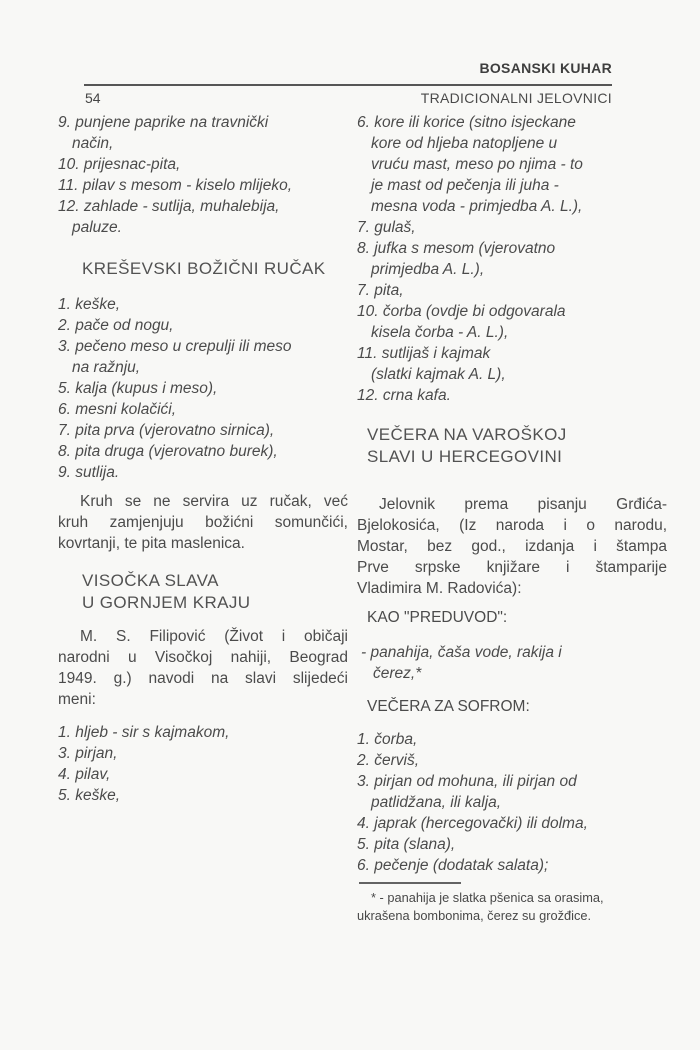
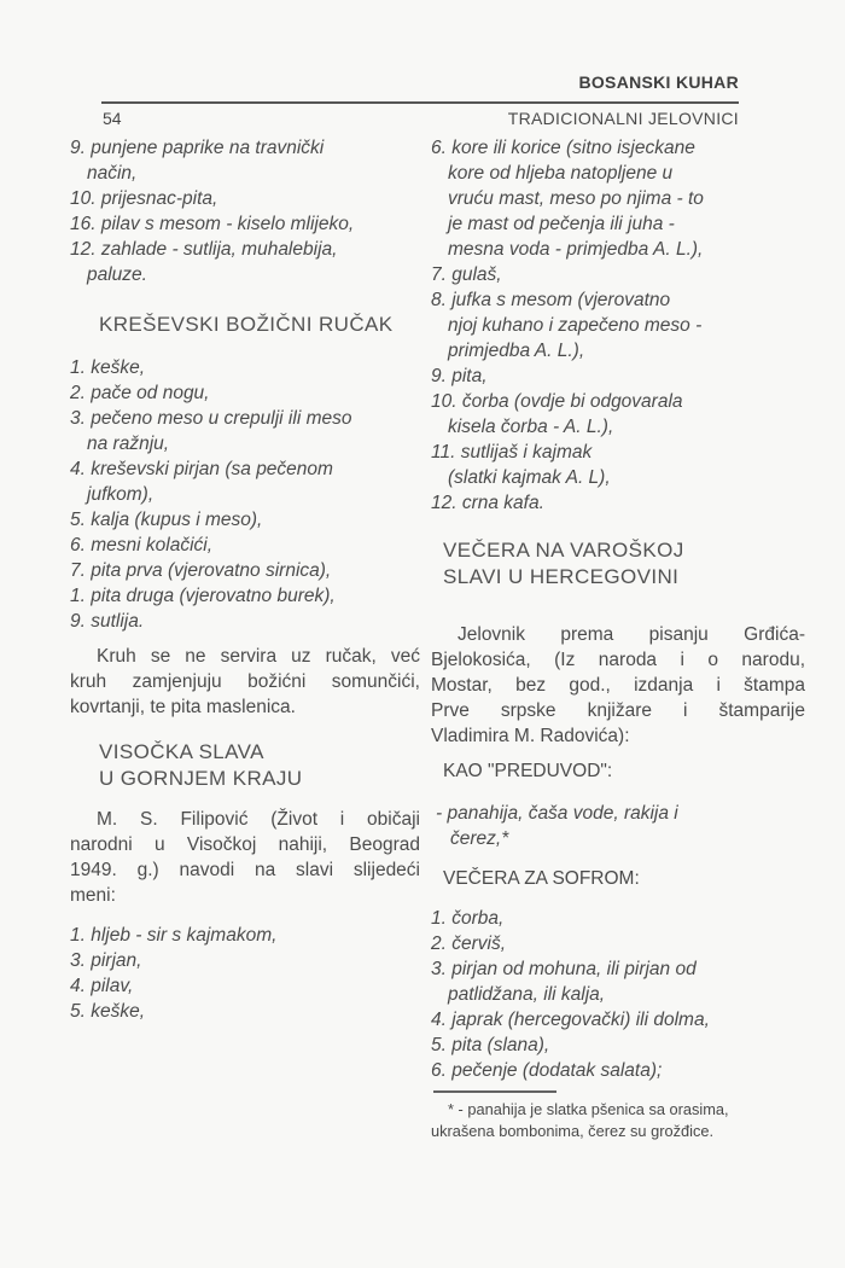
  BOSANSKI KUHAR
  54
  TRADICIONALNI JELOVNICI
  9. punjene paprike na travnički
  način,
  10. prijesnac-pita,
- 11. pilav s mesom - kiselo mlijeko,
+ 16. pilav s mesom - kiselo mlijeko,
  12. zahlade - sutlija, muhalebija,
  paluze.
  KREŠEVSKI BOŽIČNI RUČAK
  1. keške,
  2. pače od nogu,
  3. pečeno meso u crepulji ili meso
  na ražnju,
+ 4. kreševski pirjan (sa pečenom
+ jufkom),
  5. kalja (kupus i meso),
  6. mesni kolačići,
  7. pita prva (vjerovatno sirnica),
- 8. pita druga (vjerovatno burek),
+ 1. pita druga (vjerovatno burek),
  9. sutlija.
  Kruh se ne servira uz ručak, već
  kruh zamjenjuju božićni somunčići,
  kovrtanji, te pita maslenica.
  VISOČKA SLAVA
  U GORNJEM KRAJU
  M. S. Filipović (Život i običaji
  narodni u Visočkoj nahiji, Beograd
  1949. g.) navodi na slavi slijedeći
  meni:
  1. hljeb - sir s kajmakom,
  3. pirjan,
  4. pilav,
  5. keške,
  6. kore ili korice (sitno isjeckane
  kore od hljeba natopljene u
  vruću mast, meso po njima - to
  je mast od pečenja ili juha -
  mesna voda - primjedba A. L.),
  7. gulaš,
  8. jufka s mesom (vjerovatno
+ njoj kuhano i zapečeno meso -
  primjedba A. L.),
- 7. pita,
+ 9. pita,
  10. čorba (ovdje bi odgovarala
  kisela čorba - A. L.),
  11. sutlijaš i kajmak
  (slatki kajmak A. L),
  12. crna kafa.
  VEČERA NA VAROŠKOJ
  SLAVI U HERCEGOVINI
  Jelovnik prema pisanju Grđića-
  Bjelokosića, (Iz naroda i o narodu,
  Mostar, bez god., izdanja i štampa
  Prve srpske knjižare i štamparije
  Vladimira M. Radovića):
  KAO "PREDUVOD":
  - panahija, čaša vode, rakija i
  čerez,*
  VEČERA ZA SOFROM:
  1. čorba,
  2. červiš,
  3. pirjan od mohuna, ili pirjan od
  patlidžana, ili kalja,
  4. japrak (hercegovački) ili dolma,
  5. pita (slana),
  6. pečenje (dodatak salata);
  * - panahija je slatka pšenica sa orasima,
  ukrašena bombonima, čerez su grožđice.
